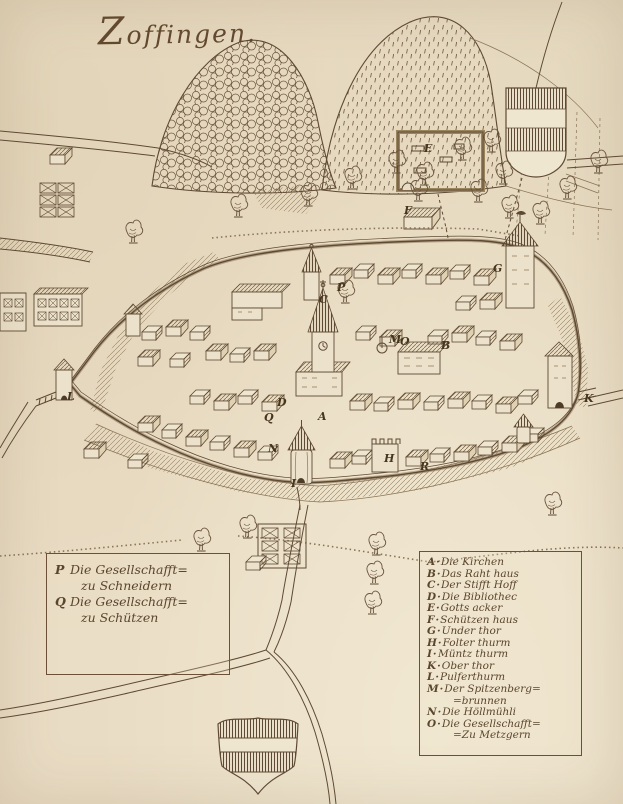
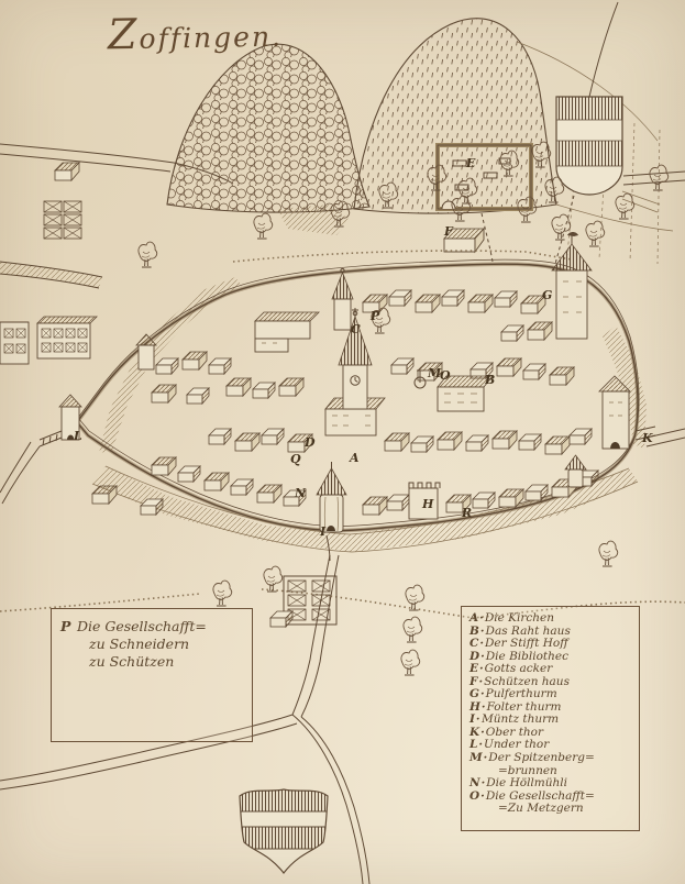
  A
  B
  C
  D
  E
  F
  G
  H
  I
  K
  L
  M
  N
  O
  P
  Q
  R
  Zoffingen.
  P Die Gesellschafft=
  zu Schneidern
- Q Die Gesellschafft=
  zu Schützen
  A Die Kirchen
  B Das Raht haus
  C Der Stifft Hoff
  D Die Bibliothec
  E Gotts acker
  F Schützen haus
- G Under thor
+ G Pulferthurm
  H Folter thurm
  I Müntz thurm
  K Ober thor
- L Pulferthurm
+ L Under thor
  M Der Spitzenberg=
  =brunnen
  N Die Höllmühli
  O Die Gesellschafft=
  =Zu Metzgern
